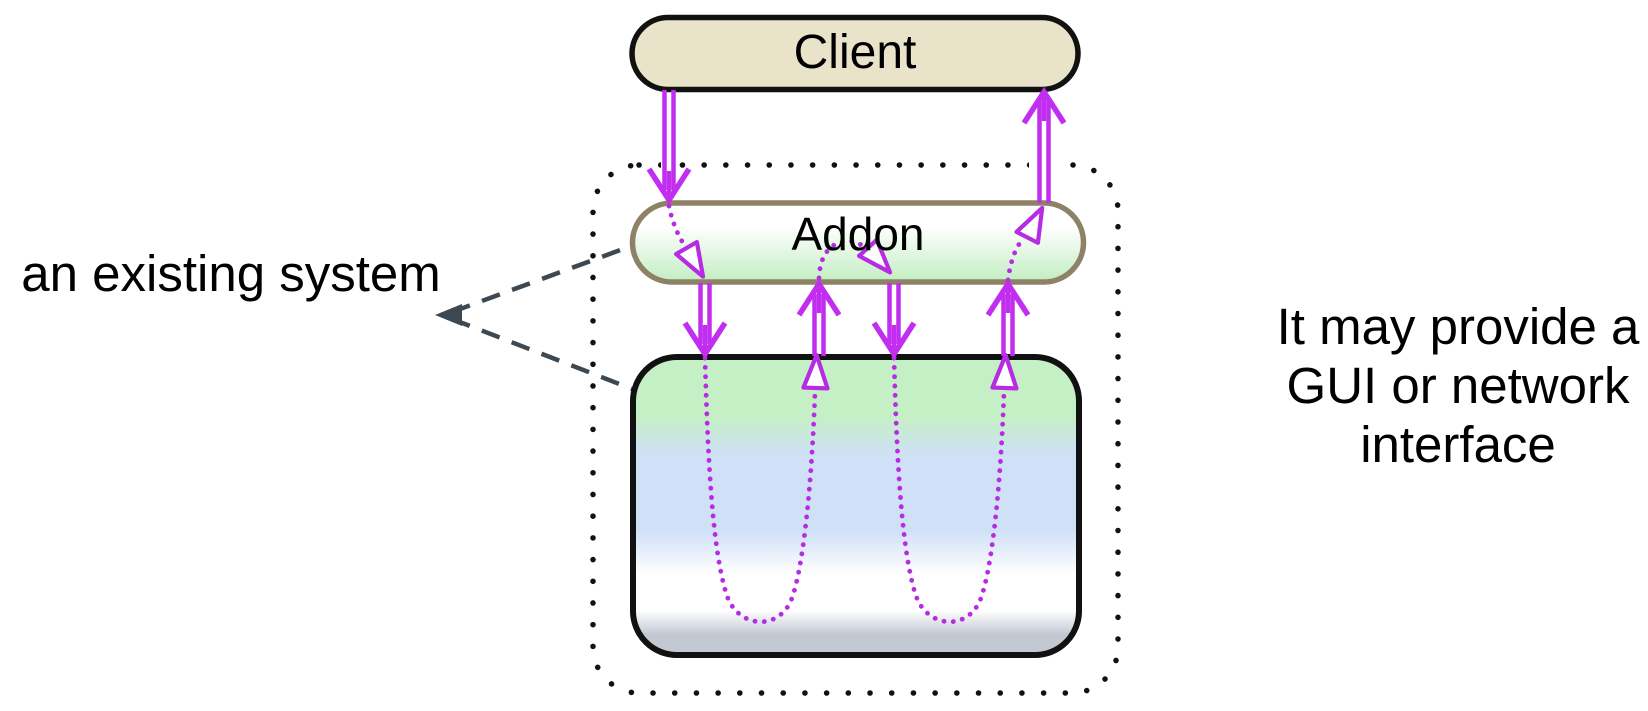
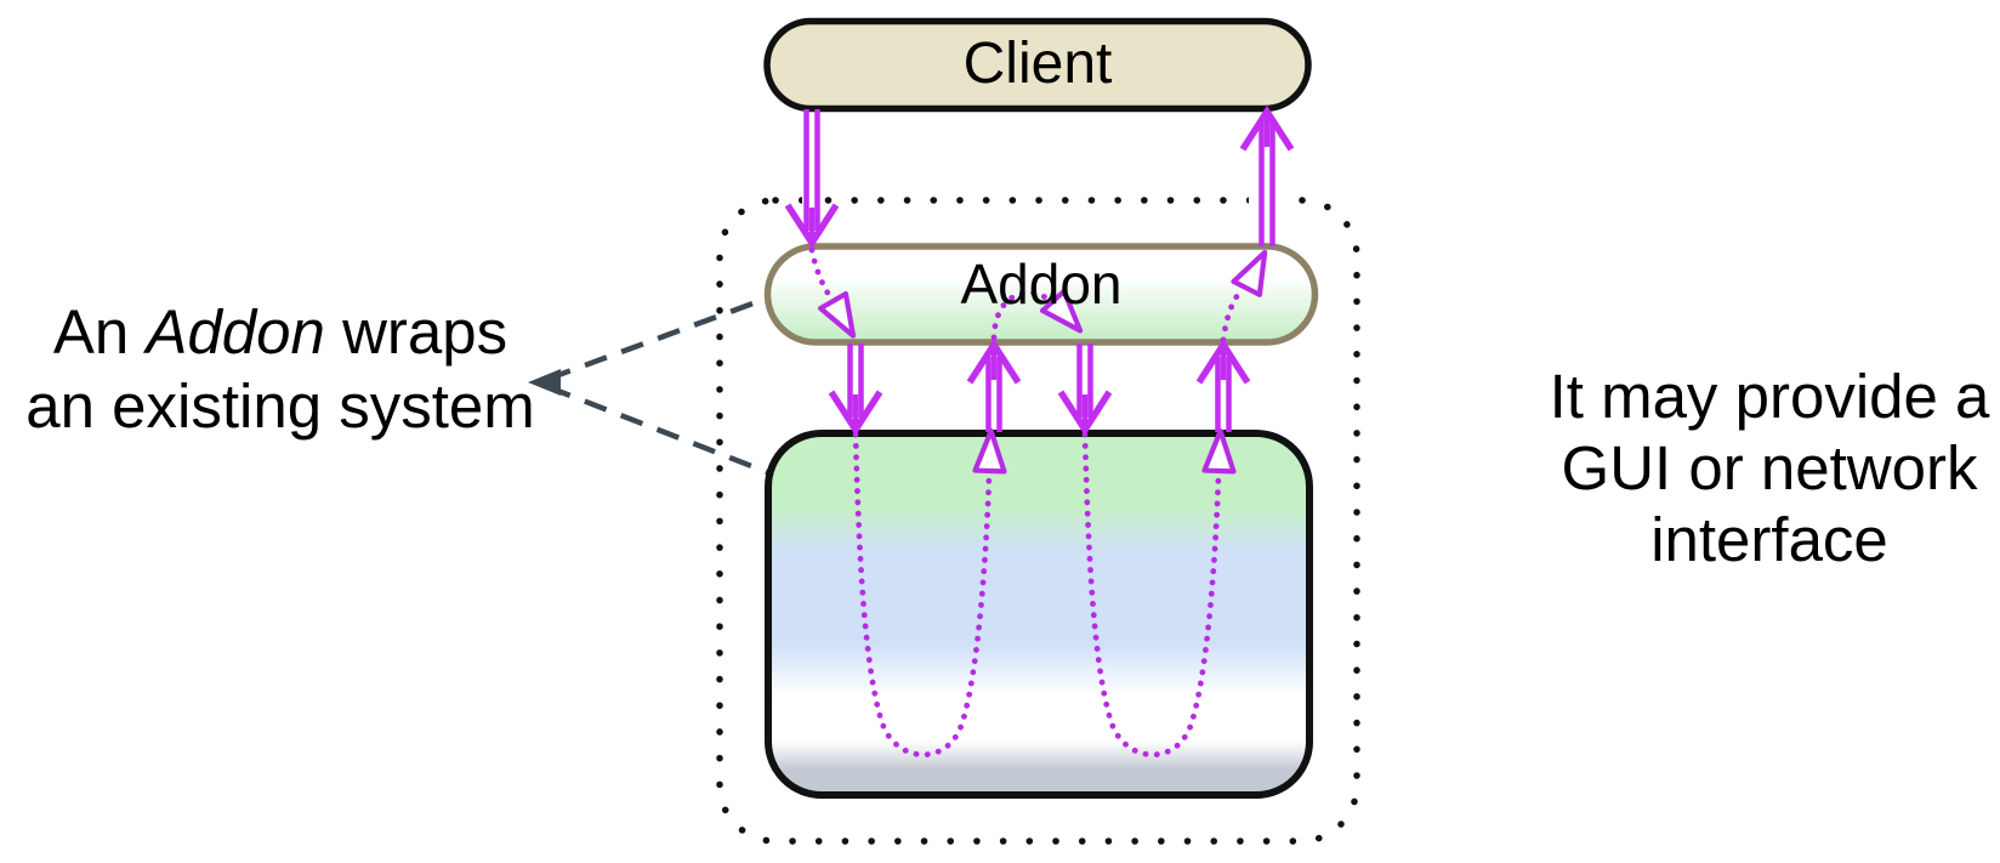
  Client
  Addon
+ An Addon wraps
  an existing system
  It may provide a
  GUI or network
  interface
